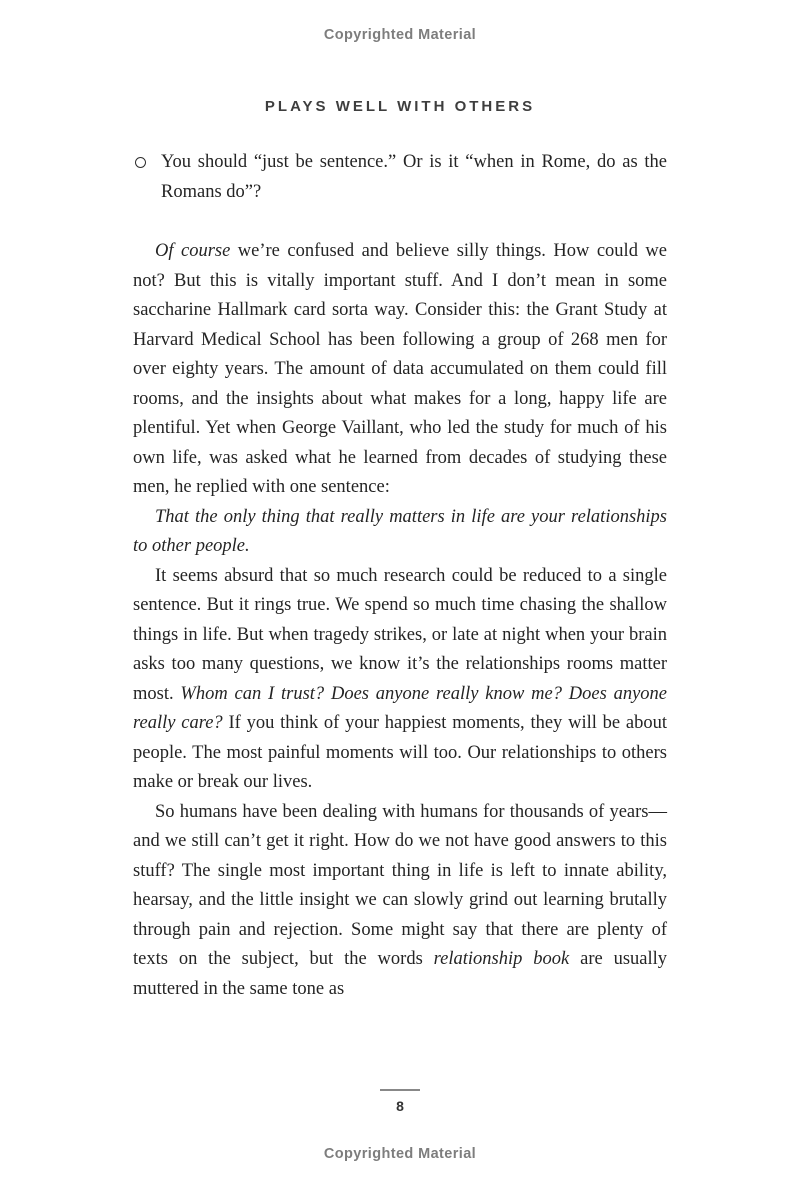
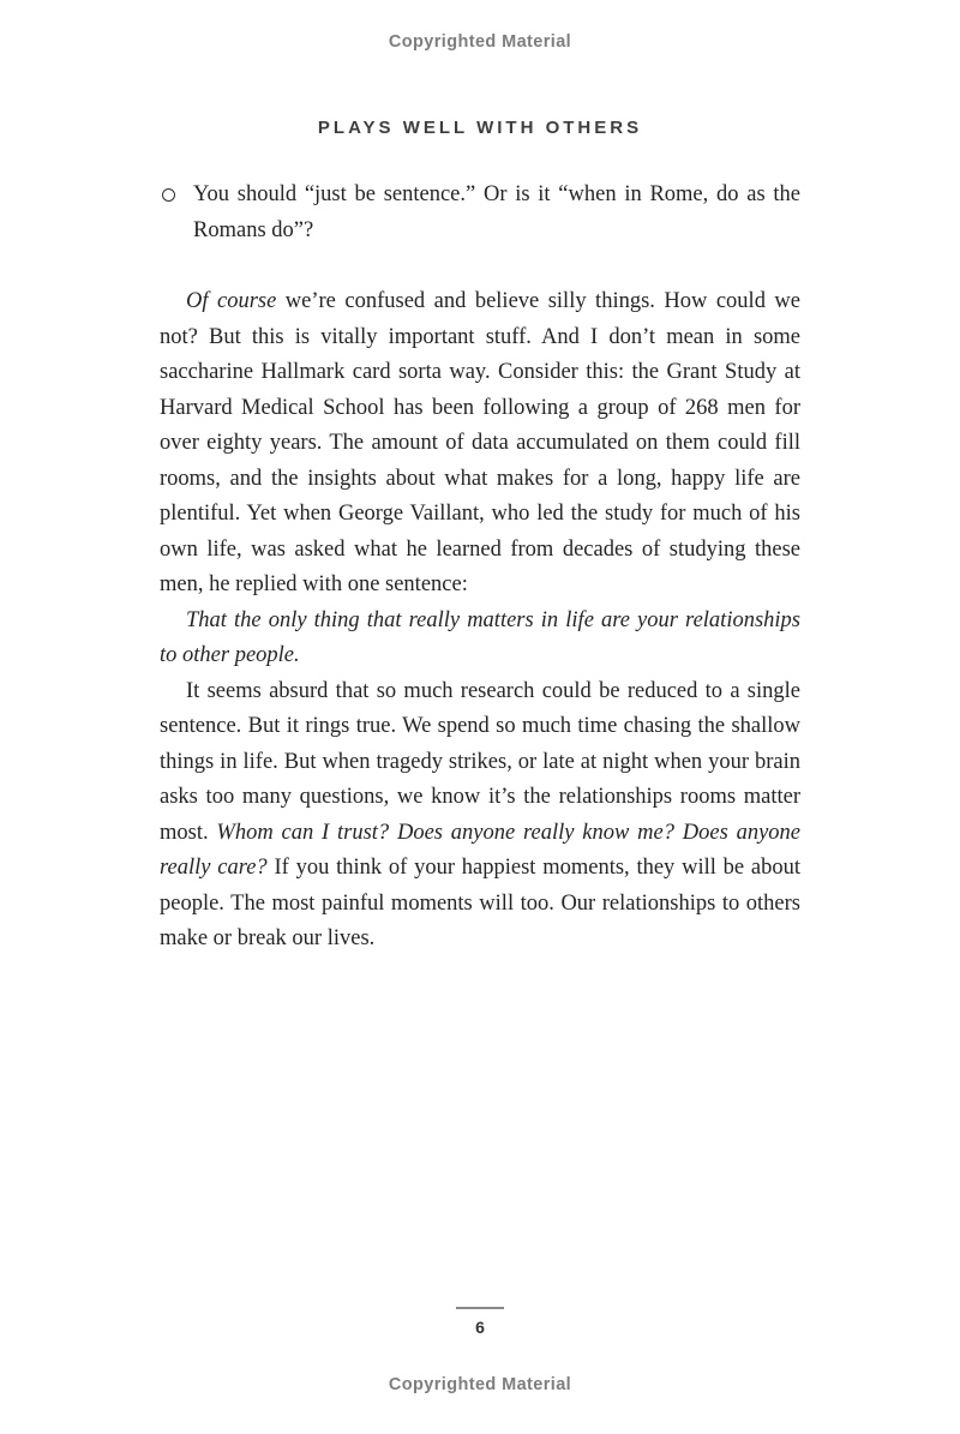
  Copyrighted Material
  PLAYS WELL WITH OTHERS
  You should “just be sentence.” Or is it “when in Rome, do as the Romans do”?
  Of course we’re confused and believe silly things. How could we not? But this is vitally important stuff. And I don’t mean in some saccharine Hallmark card sorta way. Consider this: the Grant Study at Harvard Medical School has been following a group of 268 men for over eighty years. The amount of data accumulated on them could fill rooms, and the insights about what makes for a long, happy life are plentiful. Yet when George Vaillant, who led the study for much of his own life, was asked what he learned from decades of studying these men, he replied with one sentence:
  That the only thing that really matters in life are your relationships to other people.
  It seems absurd that so much research could be reduced to a single sentence. But it rings true. We spend so much time chasing the shallow things in life. But when tragedy strikes, or late at night when your brain asks too many questions, we know it’s the relationships rooms matter most. Whom can I trust? Does anyone really know me? Does anyone really care? If you think of your happiest moments, they will be about people. The most painful moments will too. Our relationships to others make or break our lives.
- So humans have been dealing with humans for thousands of years—and we still can’t get it right. How do we not have good answers to this stuff? The single most important thing in life is left to innate ability, hearsay, and the little insight we can slowly grind out learning brutally through pain and rejection. Some might say that there are plenty of texts on the subject, but the words relationship book are usually muttered in the same tone as
- 8
+ 6
  Copyrighted Material
